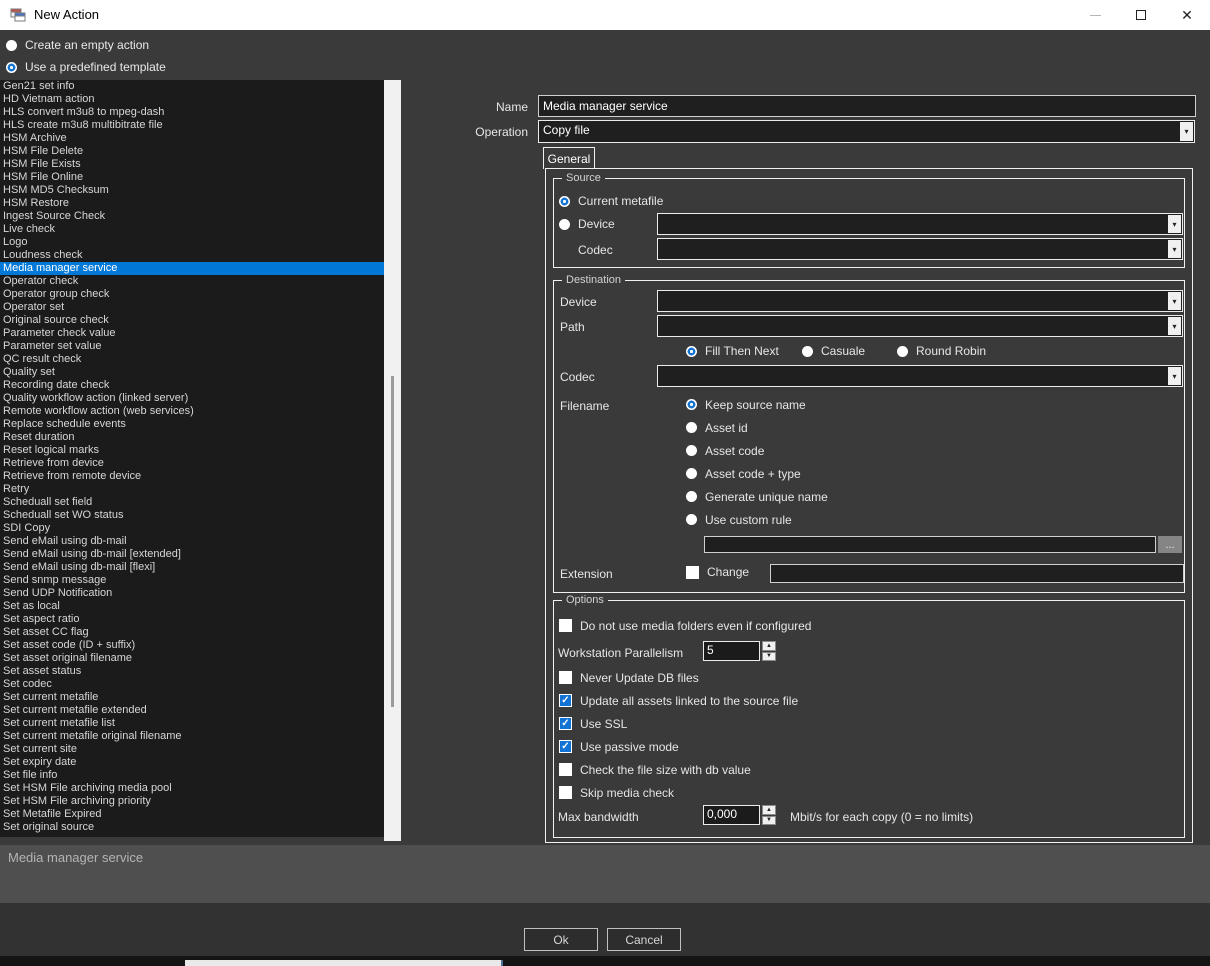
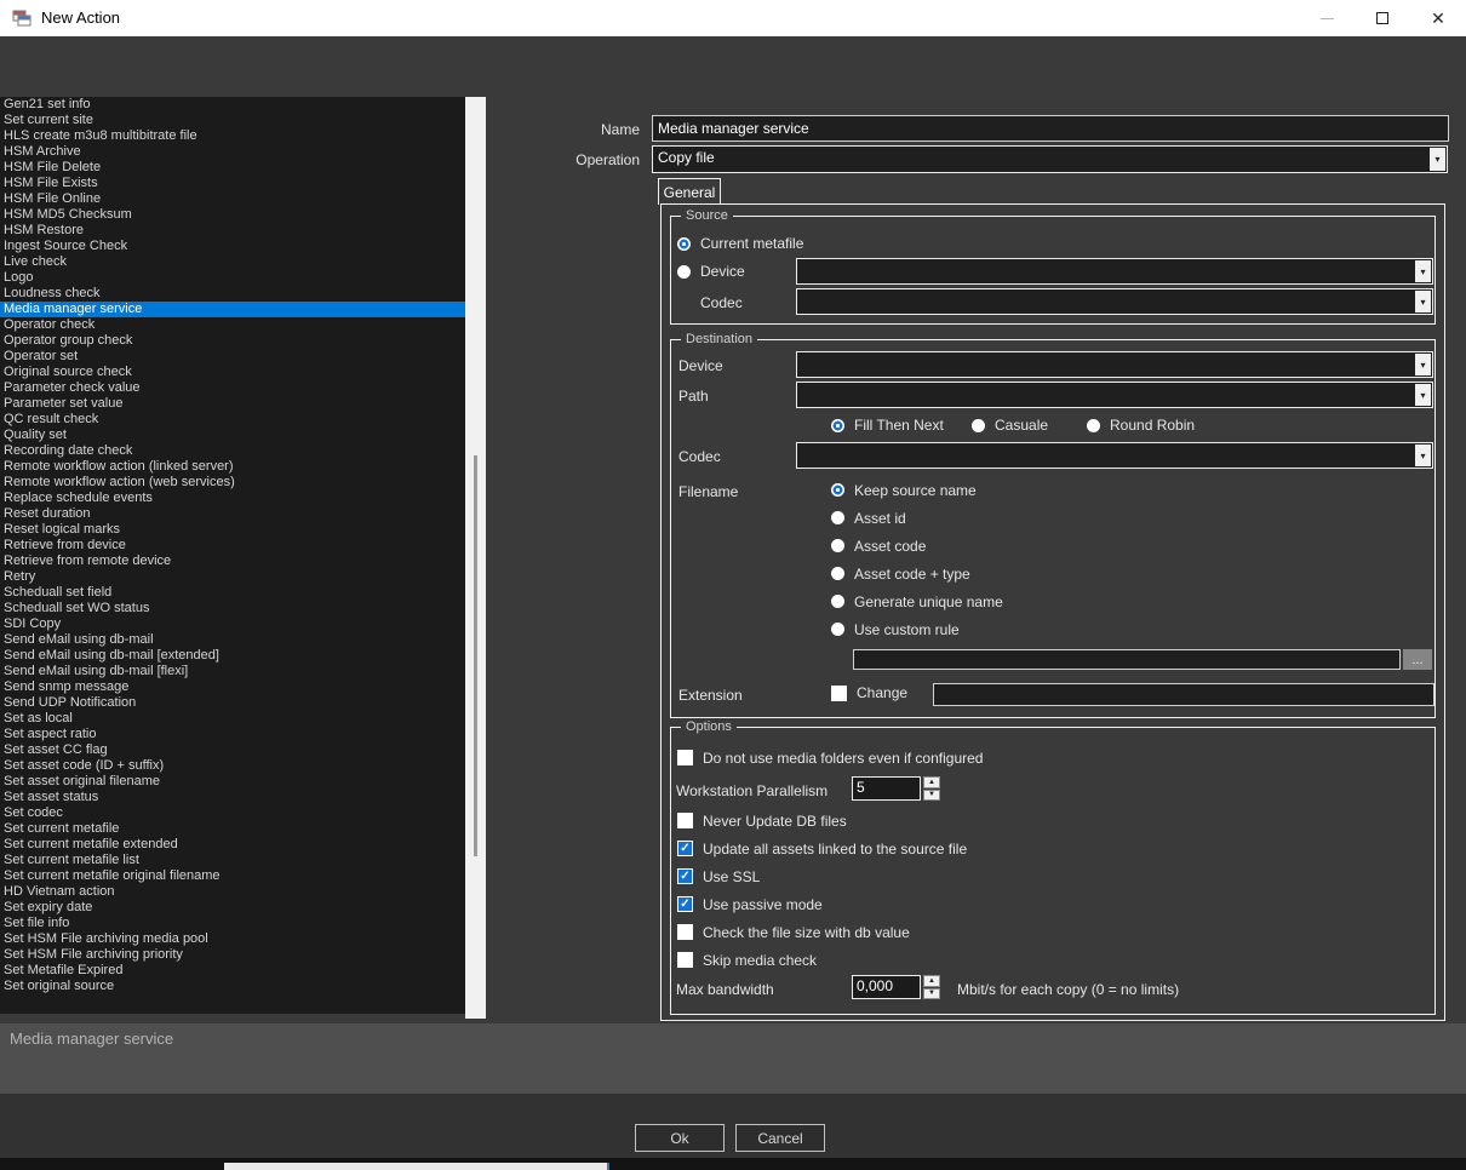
  New Action
  ✕
- Create an empty action
- Use a predefined template
  Gen21 set info
- HD Vietnam action
+ Set current site
- HLS convert m3u8 to mpeg-dash
  HLS create m3u8 multibitrate file
  HSM Archive
  HSM File Delete
  HSM File Exists
  HSM File Online
  HSM MD5 Checksum
  HSM Restore
  Ingest Source Check
  Live check
  Logo
  Loudness check
  Media manager service
  Operator check
  Operator group check
  Operator set
  Original source check
  Parameter check value
  Parameter set value
  QC result check
  Quality set
  Recording date check
- Quality workflow action (linked server)
+ Remote workflow action (linked server)
  Remote workflow action (web services)
  Replace schedule events
  Reset duration
  Reset logical marks
  Retrieve from device
  Retrieve from remote device
  Retry
  Scheduall set field
  Scheduall set WO status
  SDI Copy
  Send eMail using db-mail
  Send eMail using db-mail [extended]
  Send eMail using db-mail [flexi]
  Send snmp message
  Send UDP Notification
  Set as local
  Set aspect ratio
  Set asset CC flag
  Set asset code (ID + suffix)
  Set asset original filename
  Set asset status
  Set codec
  Set current metafile
  Set current metafile extended
  Set current metafile list
  Set current metafile original filename
- Set current site
+ HD Vietnam action
  Set expiry date
  Set file info
  Set HSM File archiving media pool
  Set HSM File archiving priority
  Set Metafile Expired
  Set original source
  Name
  Media manager service
  Operation
  Copy file
  General
  Source
  Current metafile
  Device
  Codec
  Destination
  Device
  Path
  Fill Then Next
  Casuale
  Round Robin
  Codec
  Filename
  Keep source name
  Asset id
  Asset code
  Asset code + type
  Generate unique name
  Use custom rule
  ...
  Extension
  Change
  Options
  Do not use media folders even if configured
  Workstation Parallelism
  5
  Never Update DB files
  Update all assets linked to the source file
  Use SSL
  Use passive mode
  Check the file size with db value
  Skip media check
  Max bandwidth
  0,000
  Mbit/s for each copy (0 = no limits)
  Media manager service
  Ok
  Cancel
